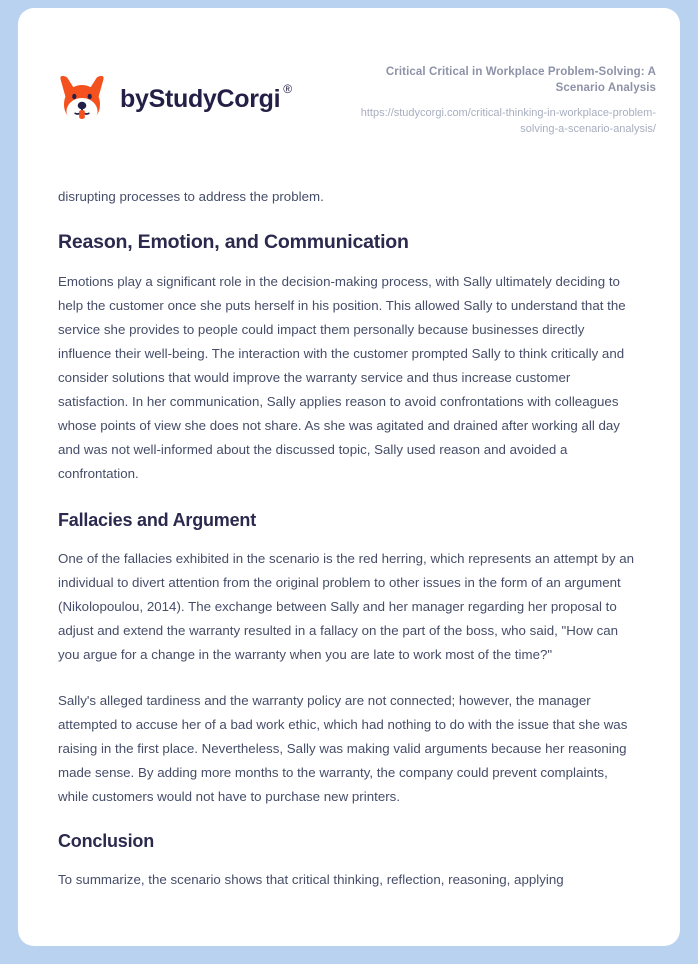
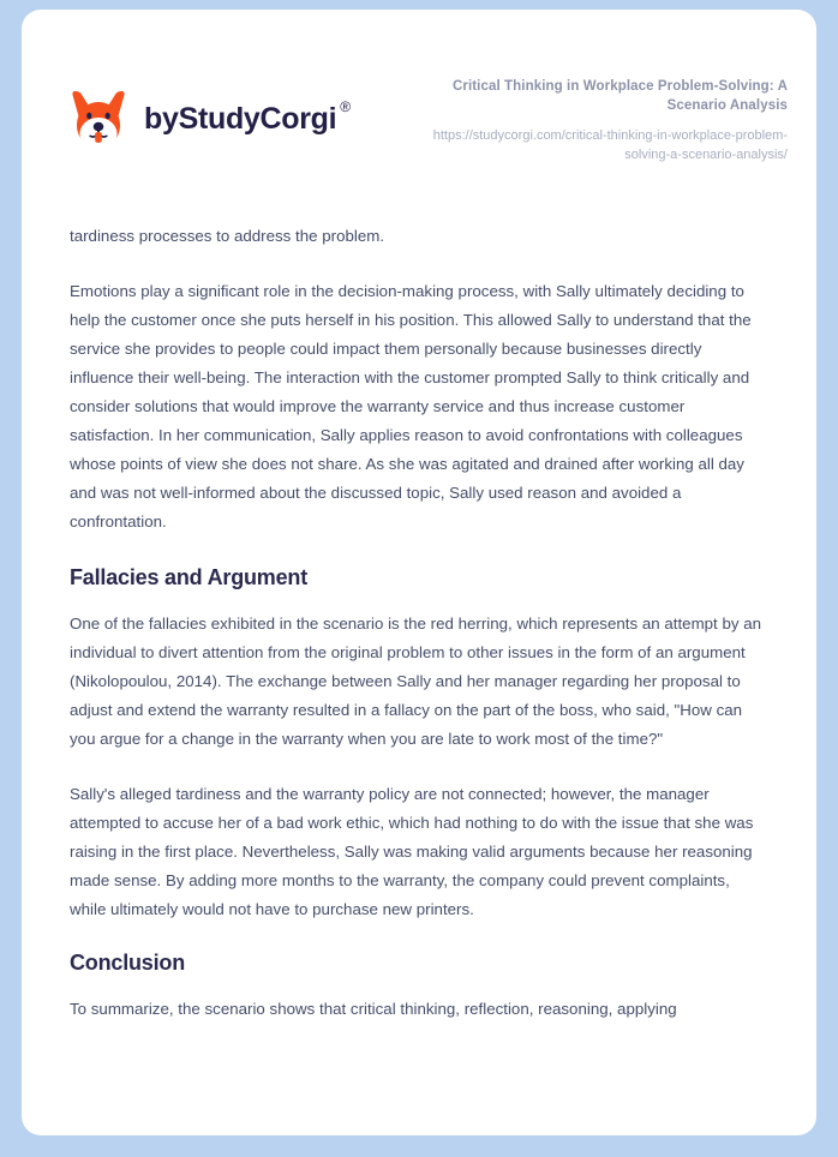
  by
  StudyCorgi
  ®
- Critical Critical in Workplace Problem-Solving: A Scenario Analysis
+ Critical Thinking in Workplace Problem-Solving: A Scenario Analysis
  https://studycorgi.com/critical-thinking-in-workplace-problem-solving-a-scenario-analysis/
- disrupting processes to address the problem.
+ tardiness processes to address the problem.
- Reason, Emotion, and Communication
  Emotions play a significant role in the decision-making process, with Sally ultimately deciding to help the customer once she puts herself in his position. This allowed Sally to understand that the service she provides to people could impact them personally because businesses directly influence their well-being. The interaction with the customer prompted Sally to think critically and consider solutions that would improve the warranty service and thus increase customer satisfaction. In her communication, Sally applies reason to avoid confrontations with colleagues whose points of view she does not share. As she was agitated and drained after working all day and was not well-informed about the discussed topic, Sally used reason and avoided a confrontation.
  Fallacies and Argument
  One of the fallacies exhibited in the scenario is the red herring, which represents an attempt by an individual to divert attention from the original problem to other issues in the form of an argument (Nikolopoulou, 2014). The exchange between Sally and her manager regarding her proposal to adjust and extend the warranty resulted in a fallacy on the part of the boss, who said, "How can you argue for a change in the warranty when you are late to work most of the time?"
- Sally's alleged tardiness and the warranty policy are not connected; however, the manager attempted to accuse her of a bad work ethic, which had nothing to do with the issue that she was raising in the first place. Nevertheless, Sally was making valid arguments because her reasoning made sense. By adding more months to the warranty, the company could prevent complaints, while customers would not have to purchase new printers.
+ Sally's alleged tardiness and the warranty policy are not connected; however, the manager attempted to accuse her of a bad work ethic, which had nothing to do with the issue that she was raising in the first place. Nevertheless, Sally was making valid arguments because her reasoning made sense. By adding more months to the warranty, the company could prevent complaints, while ultimately would not have to purchase new printers.
  Conclusion
  To summarize, the scenario shows that critical thinking, reflection, reasoning, applying
